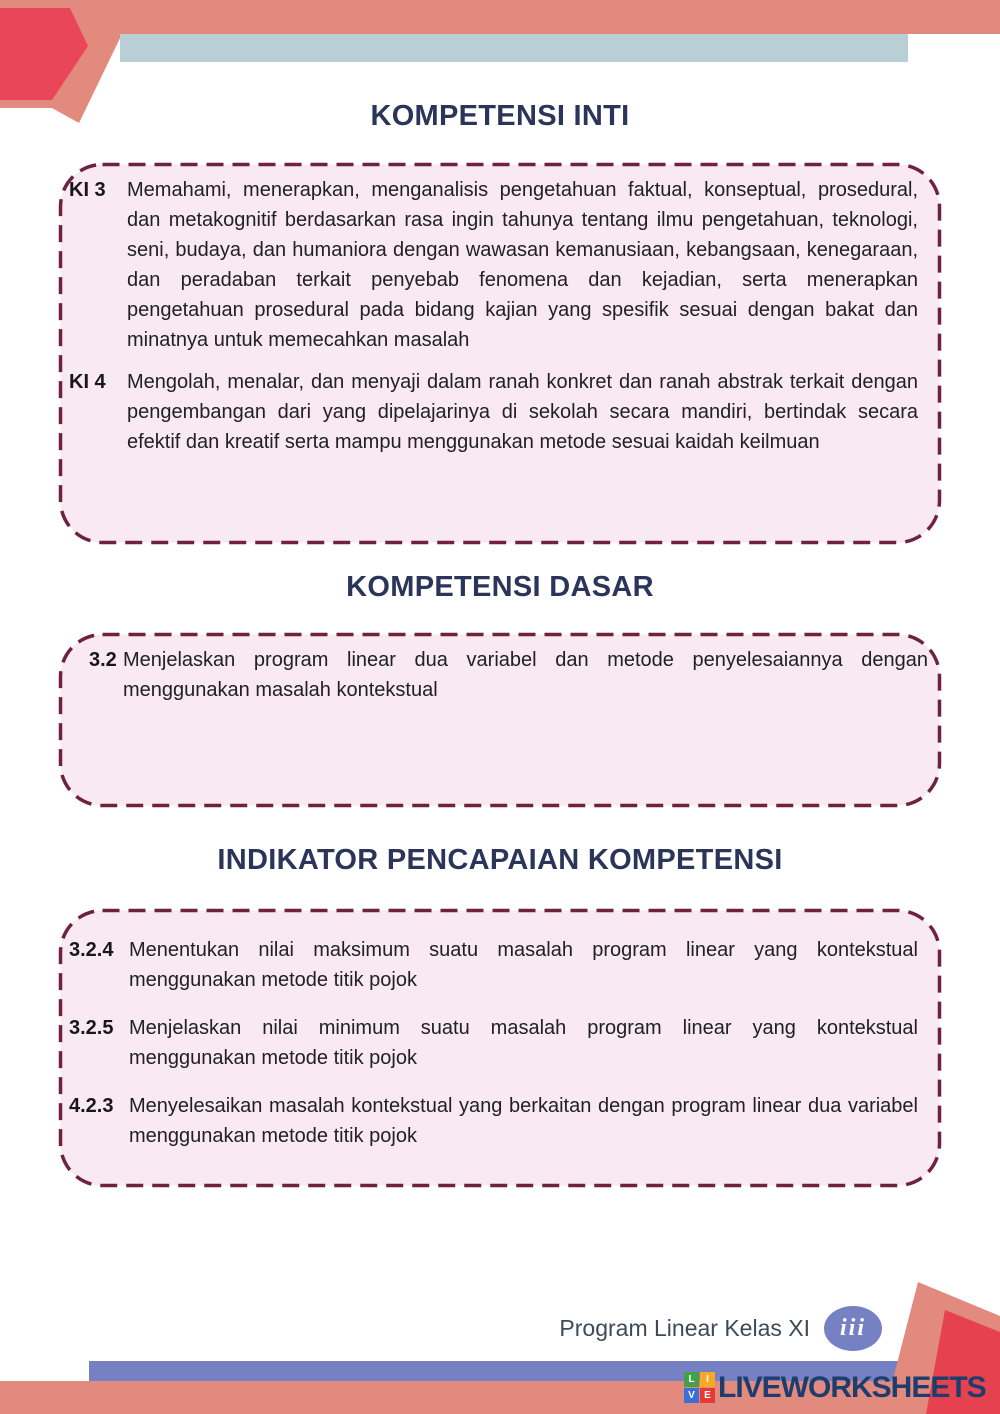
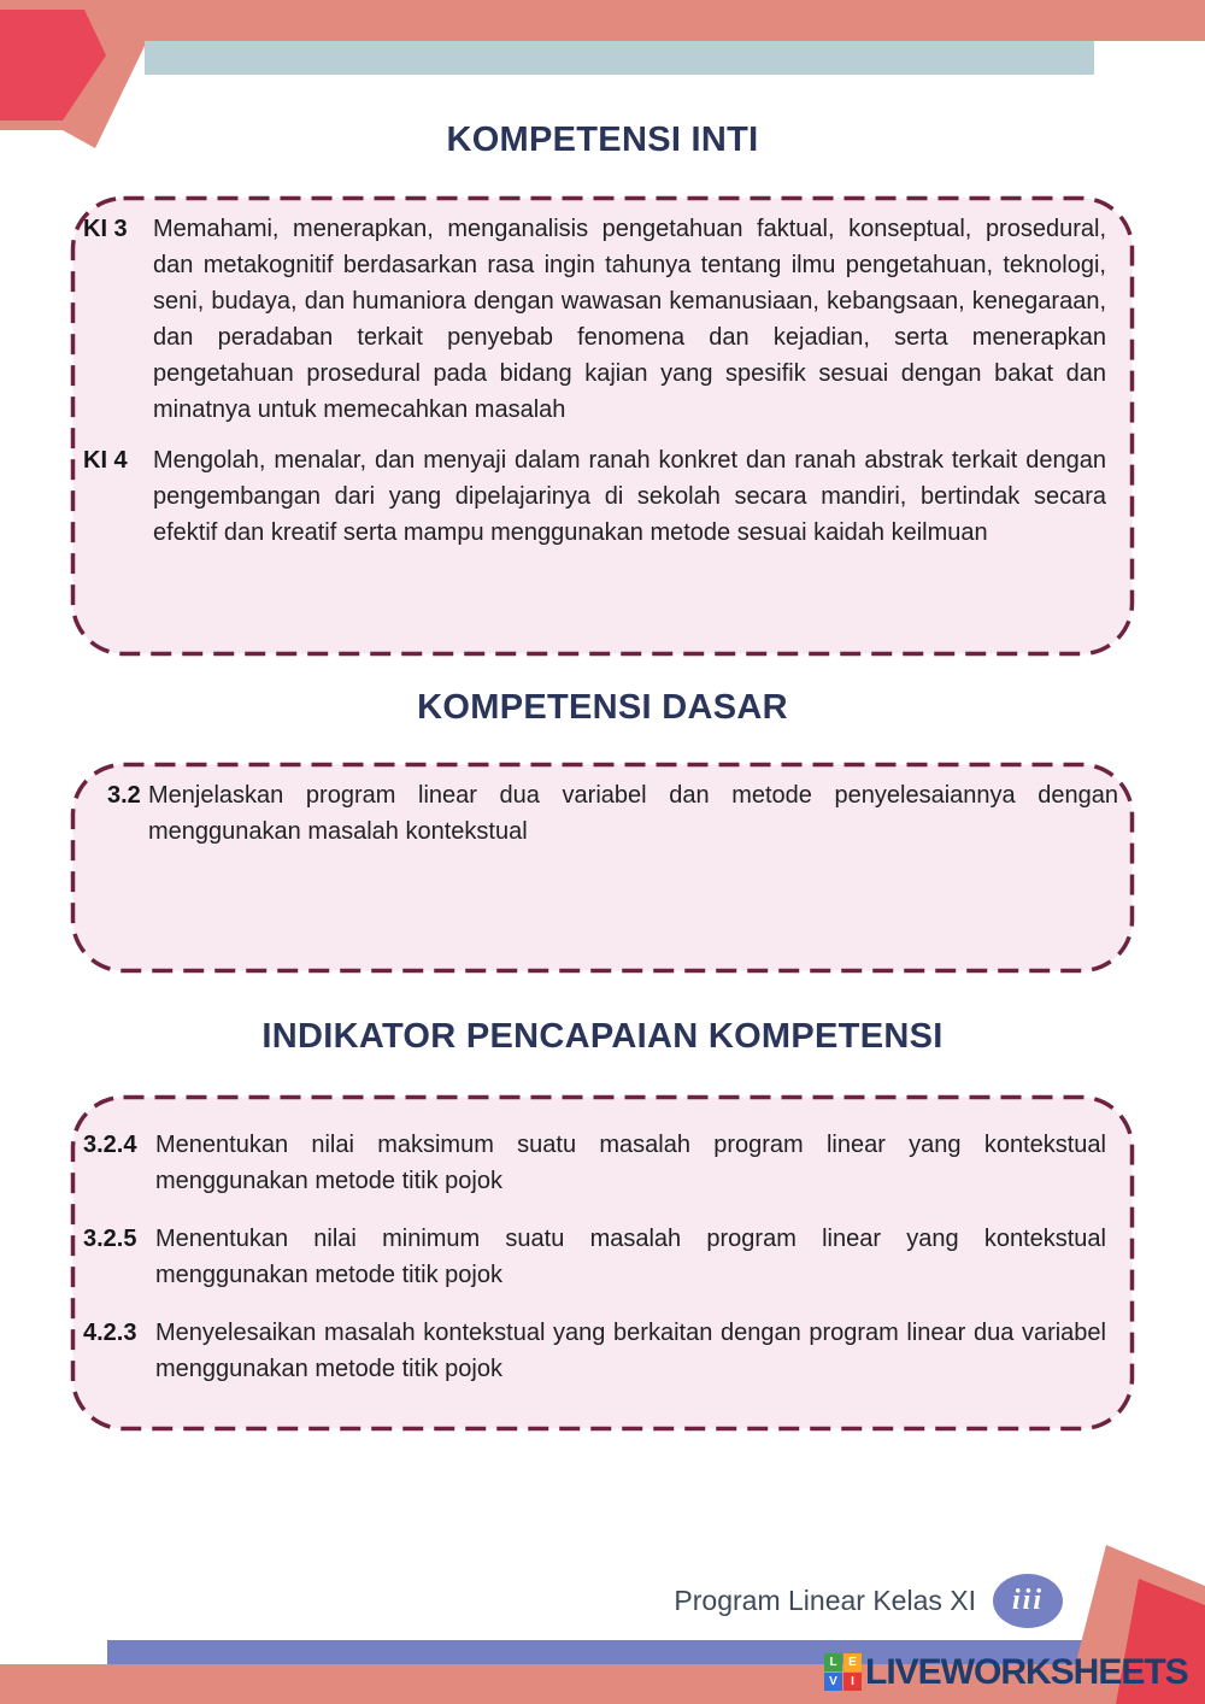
  KOMPETENSI INTI
  KI 3
  Memahami, menerapkan, menganalisis pengetahuan faktual, konseptual, prosedural, dan metakognitif berdasarkan rasa ingin tahunya tentang ilmu pengetahuan, teknologi, seni, budaya, dan humaniora dengan wawasan kemanusiaan, kebangsaan, kenegaraan, dan peradaban terkait penyebab fenomena dan kejadian, serta menerapkan pengetahuan prosedural pada bidang kajian yang spesifik sesuai dengan bakat dan minatnya untuk memecahkan masalah
  KI 4
  Mengolah, menalar, dan menyaji dalam ranah konkret dan ranah abstrak terkait dengan pengembangan dari yang dipelajarinya di sekolah secara mandiri, bertindak secara efektif dan kreatif serta mampu menggunakan metode sesuai kaidah keilmuan
  KOMPETENSI DASAR
  3.2
  Menjelaskan program linear dua variabel dan metode penyelesaiannya dengan menggunakan masalah kontekstual
  INDIKATOR PENCAPAIAN KOMPETENSI
  3.2.4
  Menentukan nilai maksimum suatu masalah program linear yang kontekstual menggunakan metode titik pojok
  3.2.5
- Menjelaskan nilai minimum suatu masalah program linear yang kontekstual menggunakan metode titik pojok
+ Menentukan nilai minimum suatu masalah program linear yang kontekstual menggunakan metode titik pojok
  4.2.3
  Menyelesaikan masalah kontekstual yang berkaitan dengan program linear dua variabel menggunakan metode titik pojok
  Program Linear Kelas XI
  iii
  L
- I
+ E
  V
- E
+ I
  LIVEWORKSHEETS
